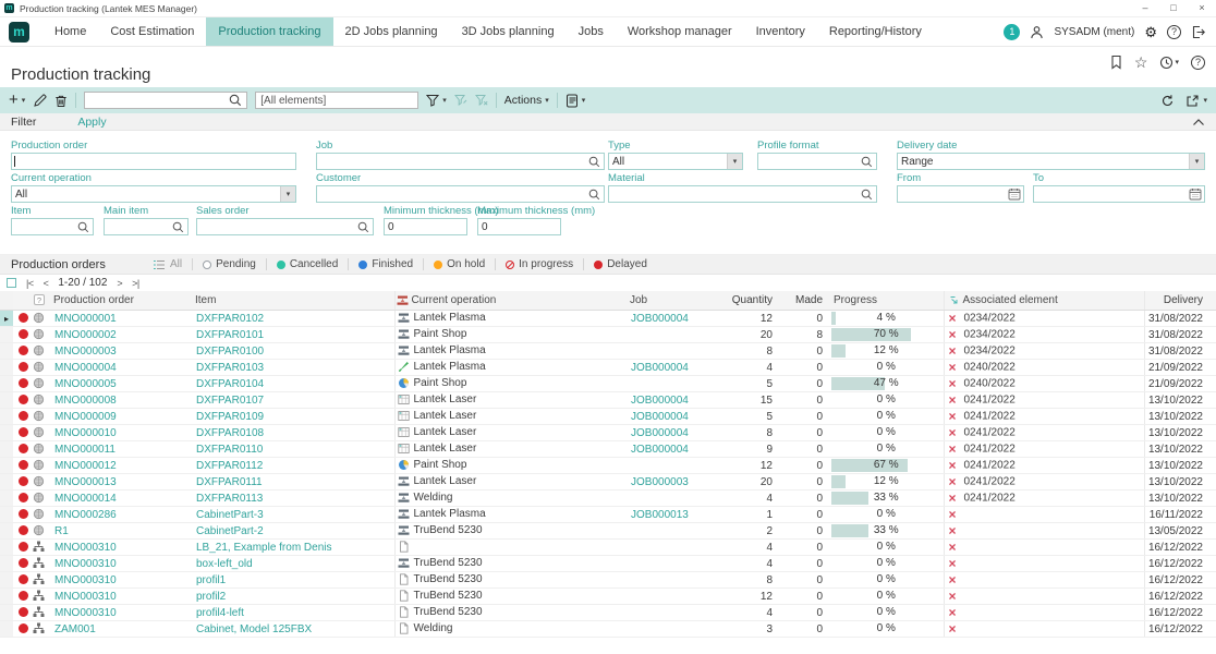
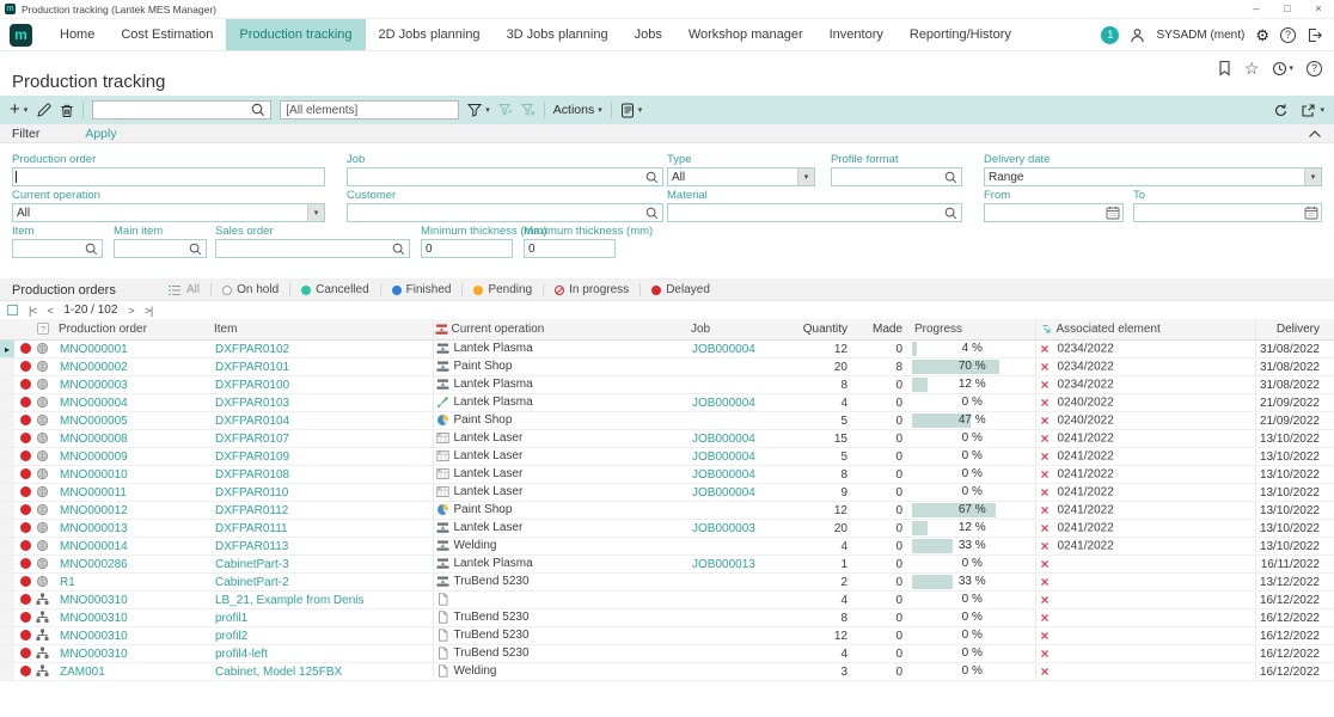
  Production tracking (Lantek MES Manager)
  –
  □
  ×
  m
  Home
  Cost Estimation
  Production tracking
  2D Jobs planning
  3D Jobs planning
  Jobs
  Workshop manager
  Inventory
  Reporting/History
  1
  SYSADM (ment)
  ⚙
  ?
  Production tracking
  ☆
  ?
  +
  [All elements]
  Actions
  Filter
  Apply
  Production order
  Job
  Type
  All
  Profile format
  Delivery date
  Range
  Current operation
  All
  Customer
  Material
  From
  To
  Item
  Main item
  Sales order
  Minimum thickness (
  0
  Maximum thickness (mm)
  0
  Production orders
  All
- Pending
+ On hold
  Cancelled
  Finished
- On hold
+ Pending
  In progress
  Delayed
  |<
  <
  1-20 / 102
  >
  >|
  		?	Production order	Item	Current operation	Job	Quantity	Made	Progress	Associated element	Delivery
  ▸			MNO000001	DXFPAR0102	Lantek Plasma	JOB000004	12	0	4 %	× 0234/2022	31/08/2022
  			MNO000002	DXFPAR0101	Paint Shop		20	8	70 %	× 0234/2022	31/08/2022
  			MNO000003	DXFPAR0100	Lantek Plasma		8	0	12 %	× 0234/2022	31/08/2022
  			MNO000004	DXFPAR0103	Lantek Plasma	JOB000004	4	0	0 %	× 0240/2022	21/09/2022
  			MNO000005	DXFPAR0104	Paint Shop		5	0	47 %	× 0240/2022	21/09/2022
  			MNO000008	DXFPAR0107	Lantek Laser	JOB000004	15	0	0 %	× 0241/2022	13/10/2022
  			MNO000009	DXFPAR0109	Lantek Laser	JOB000004	5	0	0 %	× 0241/2022	13/10/2022
  			MNO000010	DXFPAR0108	Lantek Laser	JOB000004	8	0	0 %	× 0241/2022	13/10/2022
  			MNO000011	DXFPAR0110	Lantek Laser	JOB000004	9	0	0 %	× 0241/2022	13/10/2022
  			MNO000012	DXFPAR0112	Paint Shop		12	0	67 %	× 0241/2022	13/10/2022
  			MNO000013	DXFPAR0111	Lantek Laser	JOB000003	20	0	12 %	× 0241/2022	13/10/2022
  			MNO000014	DXFPAR0113	Welding		4	0	33 %	× 0241/2022	13/10/2022
  			MNO000286	CabinetPart-3	Lantek Plasma	JOB000013	1	0	0 %	×	16/11/2022
- 			R1	CabinetPart-2	TruBend 5230		2	0	33 %	×	13/05/2022
+ 			R1	CabinetPart-2	TruBend 5230		2	0	33 %	×	13/12/2022
  			MNO000310	LB_21, Example from Denis			4	0	0 %	×	16/12/2022
- 			MNO000310	box-left_old	TruBend 5230		4	0	0 %	×	16/12/2022
  			MNO000310	profil1	TruBend 5230		8	0	0 %	×	16/12/2022
  			MNO000310	profil2	TruBend 5230		12	0	0 %	×	16/12/2022
  			MNO000310	profil4-left	TruBend 5230		4	0	0 %	×	16/12/2022
  			ZAM001	Cabinet, Model 125FBX	Welding		3	0	0 %	×	16/12/2022
